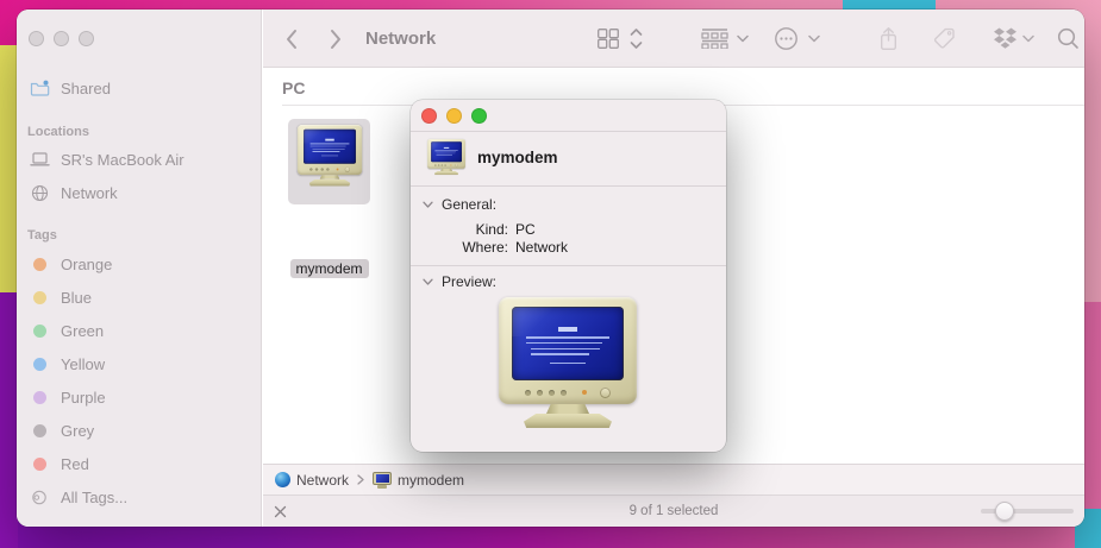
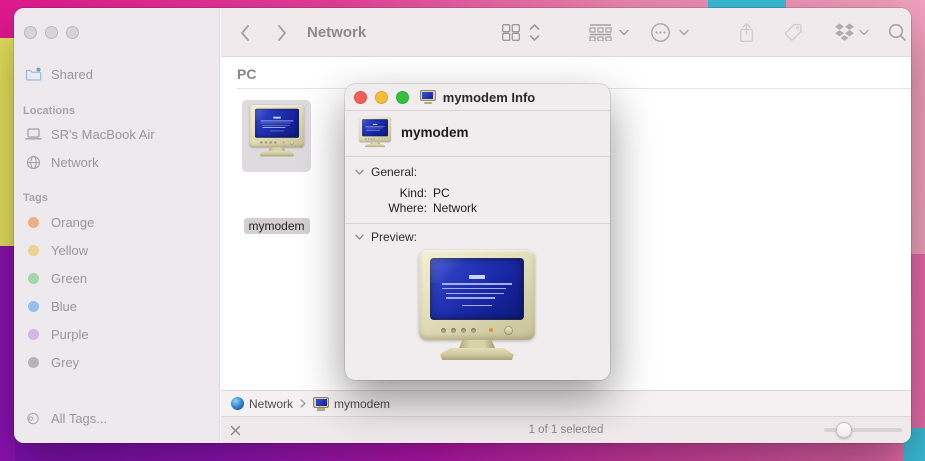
  Shared
  Locations
  SR's MacBook Air
  Network
  Tags
  Orange
- Blue
+ Yellow
  Green
- Yellow
+ Blue
  Purple
  Grey
- Red
  All Tags...
  Network
  PC
  mymodem
  Network
  mymodem
- 9 of 1 selected
+ 1 of 1 selected
+ mymodem Info
  mymodem
  General:
  Kind:
  PC
  Where:
  Network
  Preview:
